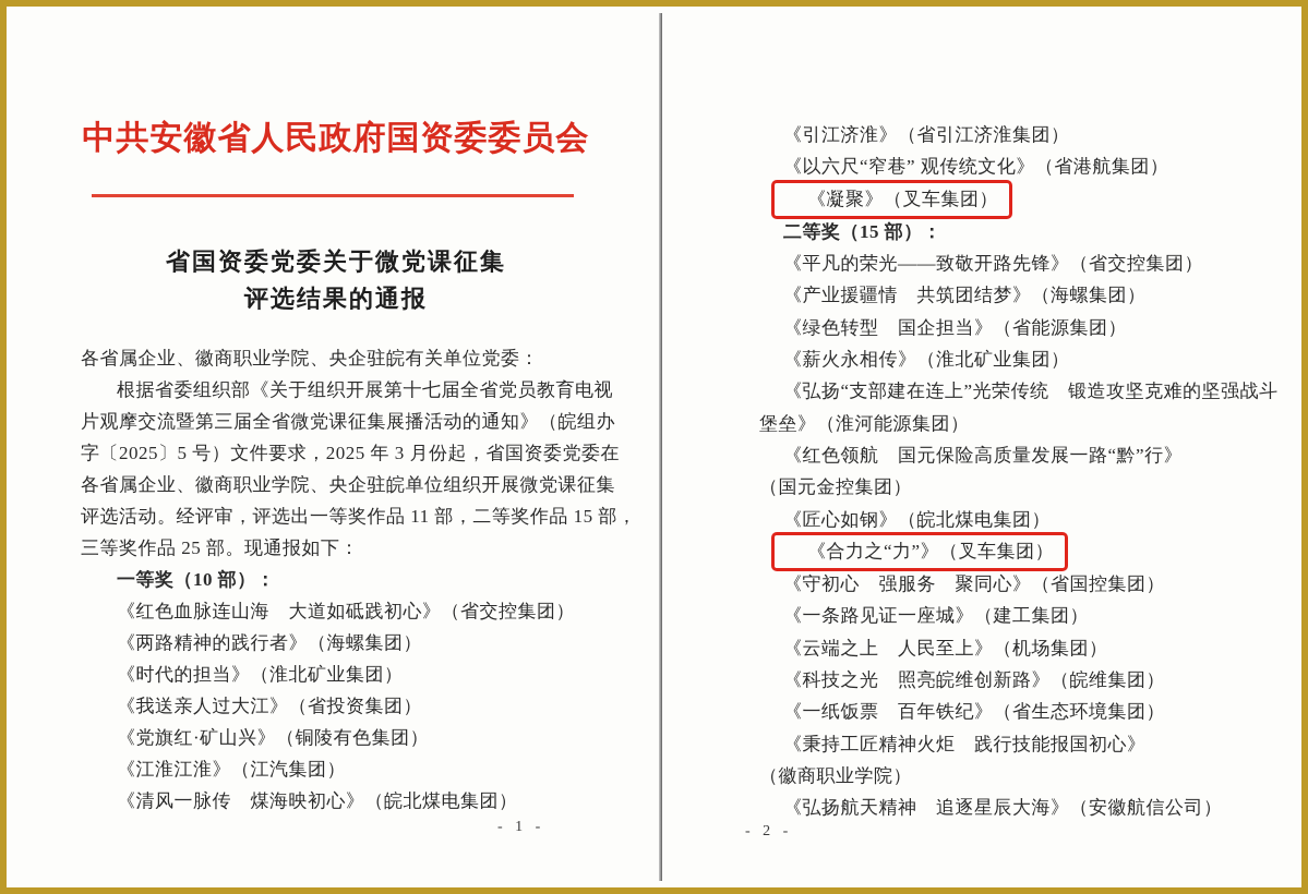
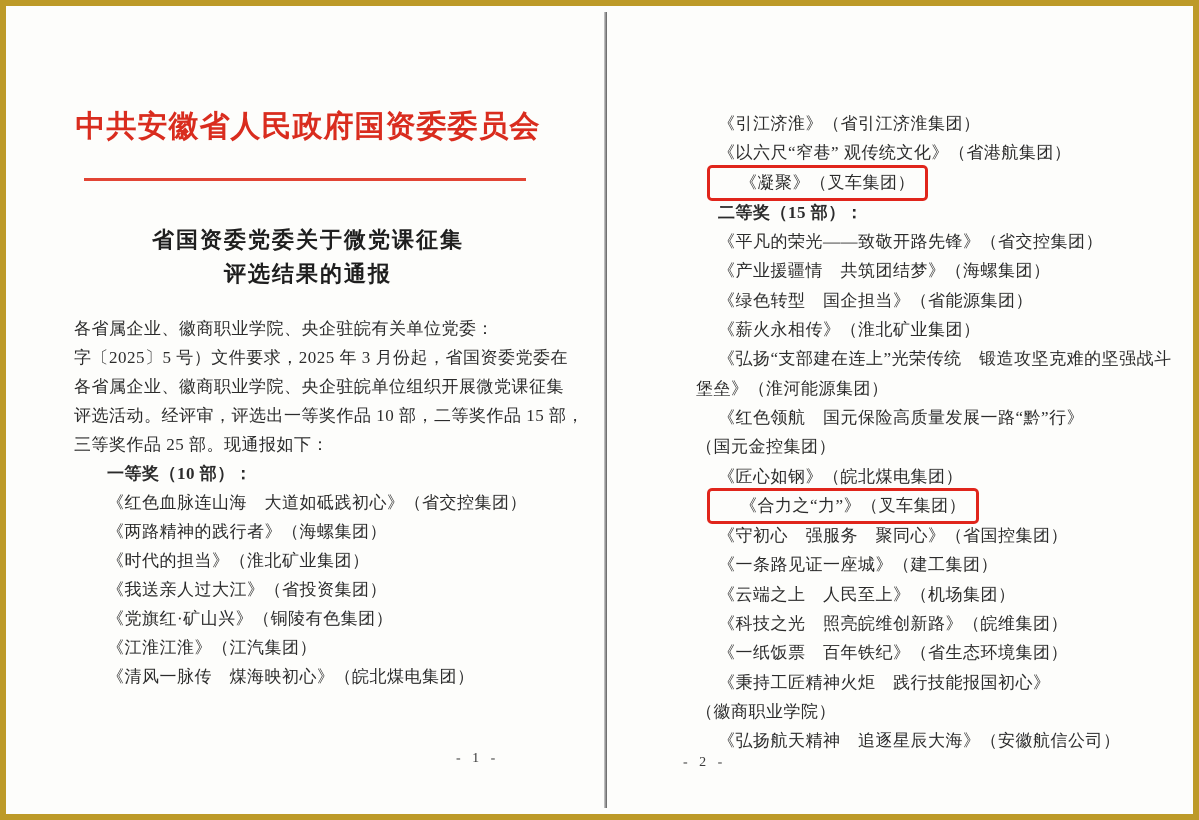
  中共安徽省人民政府国资委委员会
  省国资委党委关于微党课征集
  评选结果的通报
  各省属企业、徽商职业学院、央企驻皖有关单位党委：
- 根据省委组织部《关于组织开展第十七届全省党员教育电视
- 片观摩交流暨第三届全省微党课征集展播活动的通知》（皖组办
  字〔2025〕5 号）文件要求，2025 年 3 月份起，省国资委党委在
  各省属企业、徽商职业学院、央企驻皖单位组织开展微党课征集
- 评选活动。经评审，评选出一等奖作品 11 部，二等奖作品 15 部，
+ 评选活动。经评审，评选出一等奖作品 10 部，二等奖作品 15 部，
  三等奖作品 25 部。现通报如下：
  一等奖（10 部）：
  《红色血脉连山海 大道如砥践初心》（省交控集团）
  《两路精神的践行者》（海螺集团）
  《时代的担当》（淮北矿业集团）
  《我送亲人过大江》（省投资集团）
  《党旗红·矿山兴》（铜陵有色集团）
  《江淮江淮》（江汽集团）
  《清风一脉传 煤海映初心》（皖北煤电集团）
  - 1 -
  《引江济淮》（省引江济淮集团）
  《以六尺“窄巷” 观传统文化》（省港航集团）
  《凝聚》（叉车集团）
  二等奖（15 部）：
  《平凡的荣光——致敬开路先锋》（省交控集团）
  《产业援疆情 共筑团结梦》（海螺集团）
  《绿色转型 国企担当》（省能源集团）
  《薪火永相传》（淮北矿业集团）
  《弘扬“支部建在连上”光荣传统 锻造攻坚克难的坚强战斗
  堡垒》（淮河能源集团）
  《红色领航 国元保险高质量发展一路“黔”行》
  （国元金控集团）
  《匠心如钢》（皖北煤电集团）
  《合力之“力”》（叉车集团）
  《守初心 强服务 聚同心》（省国控集团）
  《一条路见证一座城》（建工集团）
  《云端之上 人民至上》（机场集团）
  《科技之光 照亮皖维创新路》（皖维集团）
  《一纸饭票 百年铁纪》（省生态环境集团）
  《秉持工匠精神火炬 践行技能报国初心》
  （徽商职业学院）
  《弘扬航天精神 追逐星辰大海》（安徽航信公司）
  - 2 -
